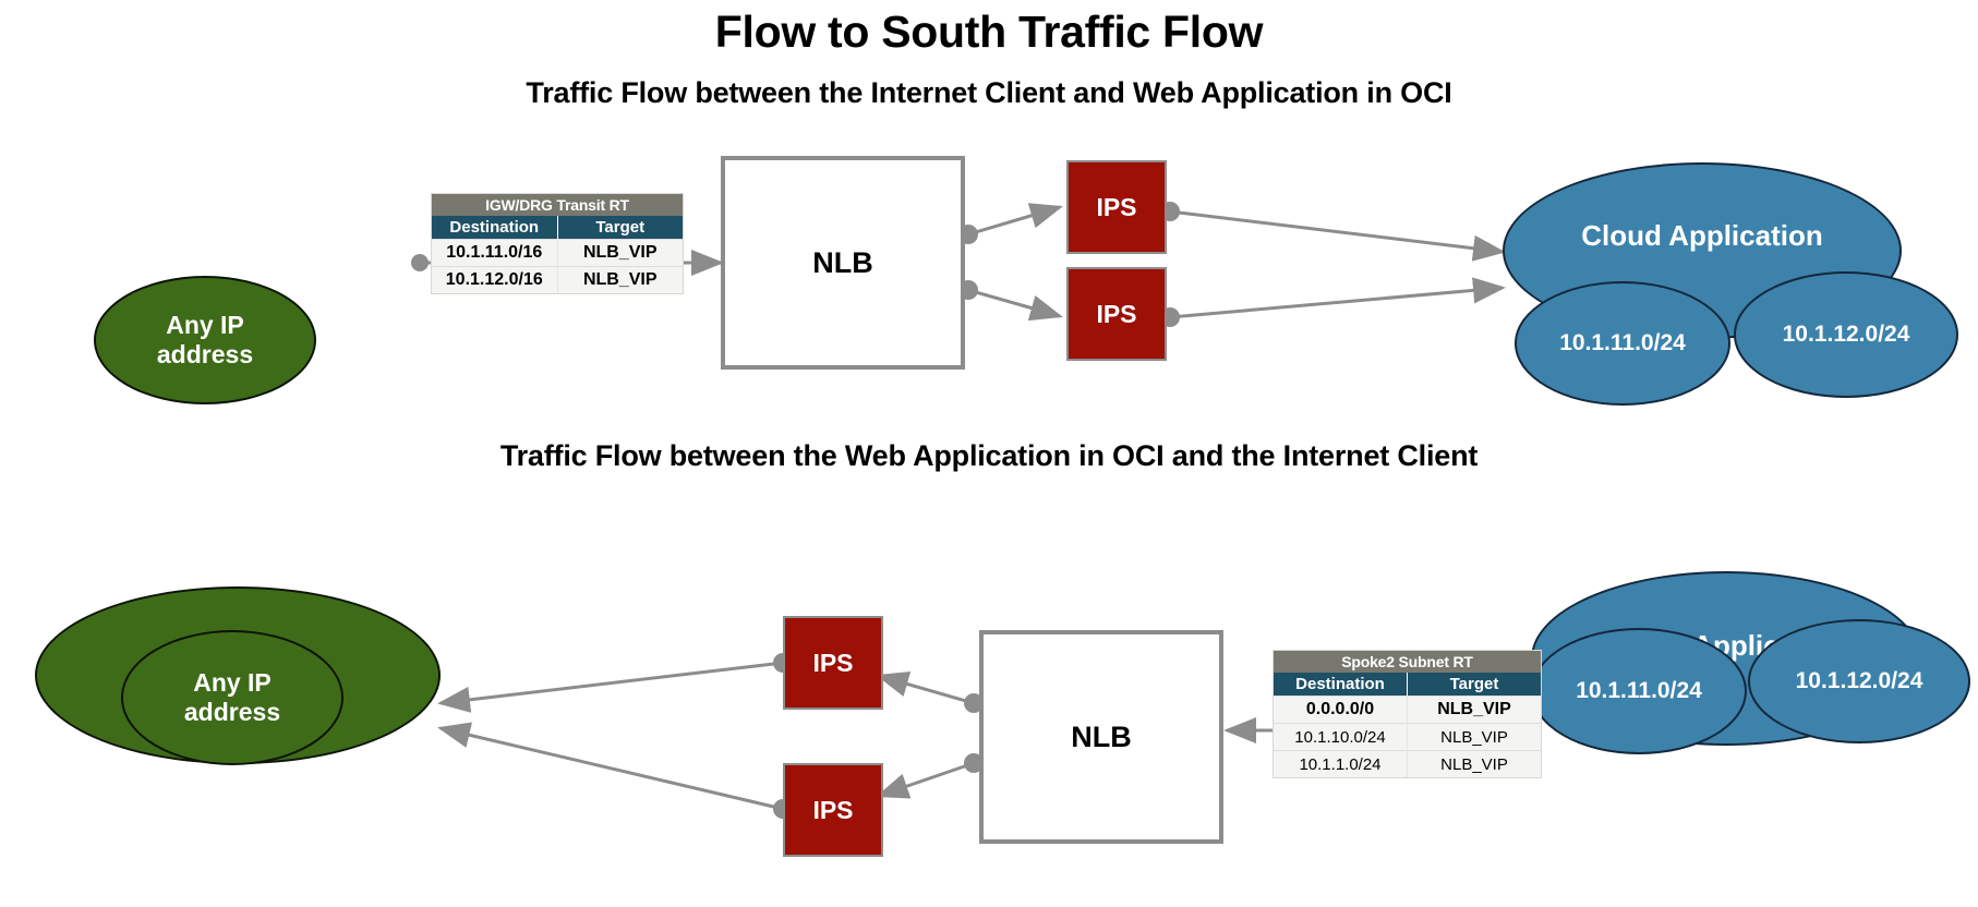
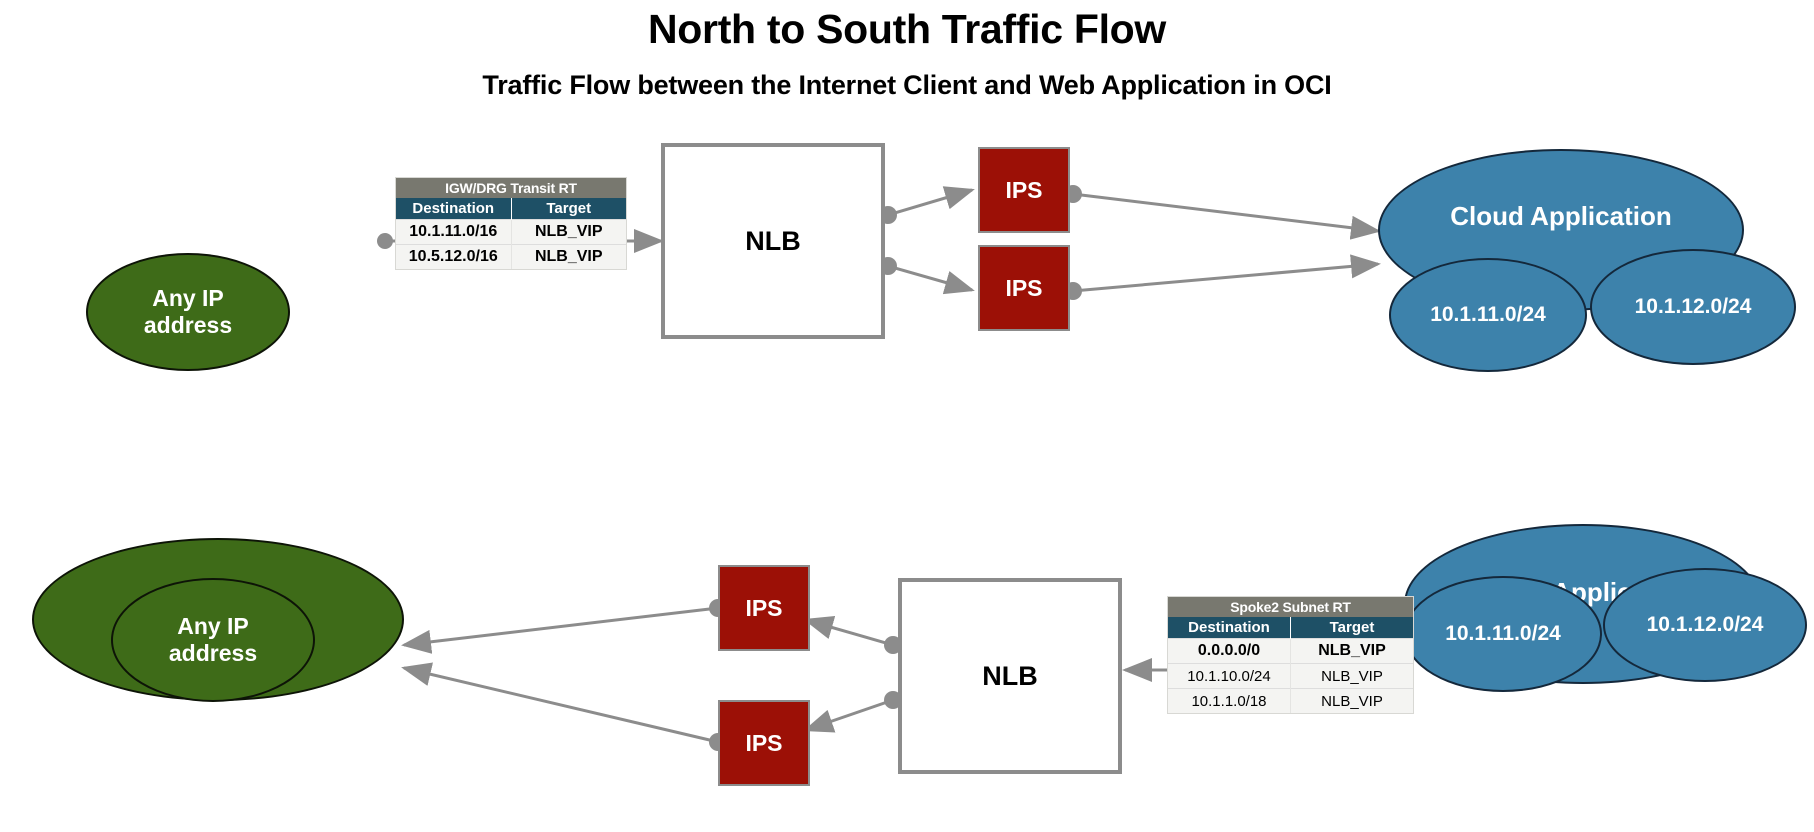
- Flow to South Traffic Flow
+ North to South Traffic Flow
  Traffic Flow between the Internet Client and Web Application in OCI
- Traffic Flow between the Web Application in OCI and the Internet Client
  Any IP
  address
  IGW/DRG Transit RT
  Destination	Target
  10.1.11.0/16	NLB_VIP
- 10.1.12.0/16	NLB_VIP
+ 10.5.12.0/16	NLB_VIP
  NLB
  IPS
  IPS
  Cloud Application
  10.1.11.0/24
  10.1.12.0/24
  Any IP
  address
  IPS
  IPS
  NLB
  Spoke2 Subnet RT
  Destination	Target
  0.0.0.0/0	NLB_VIP
  10.1.10.0/24	NLB_VIP
- 10.1.1.0/24	NLB_VIP
+ 10.1.1.0/18	NLB_VIP
  10.1.11.0/24
  10.1.12.0/24
